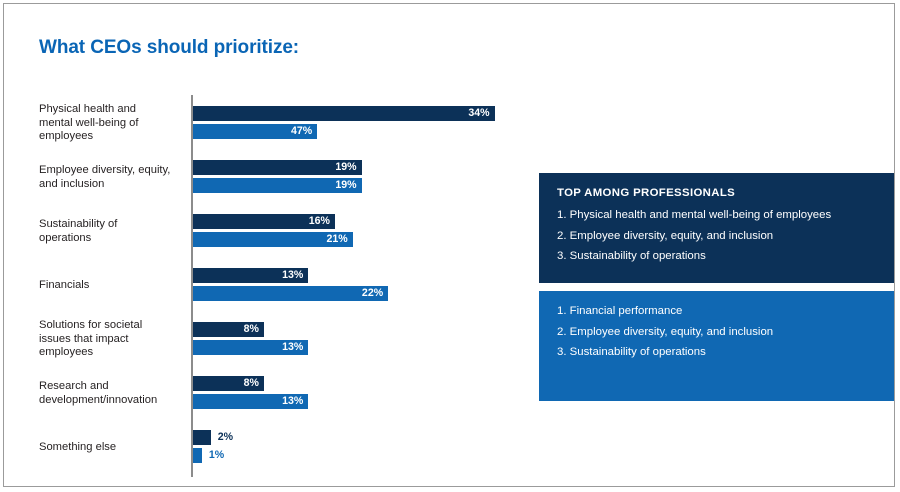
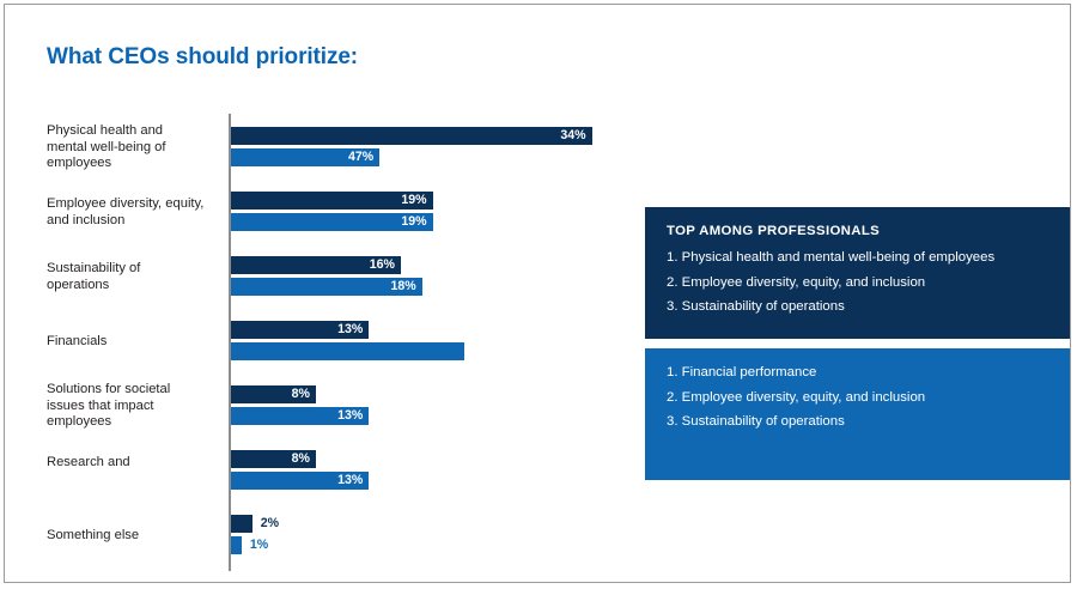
  What CEOs should prioritize:
  Physical health and
  mental well-being of
  employees
  34%
  47%
  Employee diversity, equity,
  and inclusion
  19%
  19%
  Sustainability of
  operations
  16%
- 21%
+ 18%
  Financials
  13%
- 22%
  Solutions for societal
  issues that impact
  employees
  8%
  13%
  Research and
- development/innovation
  8%
  13%
  Something else
  2%
  1%
  TOP AMONG PROFESSIONALS
  1. Physical health and mental well-being of employees
  2. Employee diversity, equity, and inclusion
  3. Sustainability of operations
  1. Financial performance
  2. Employee diversity, equity, and inclusion
  3. Sustainability of operations
